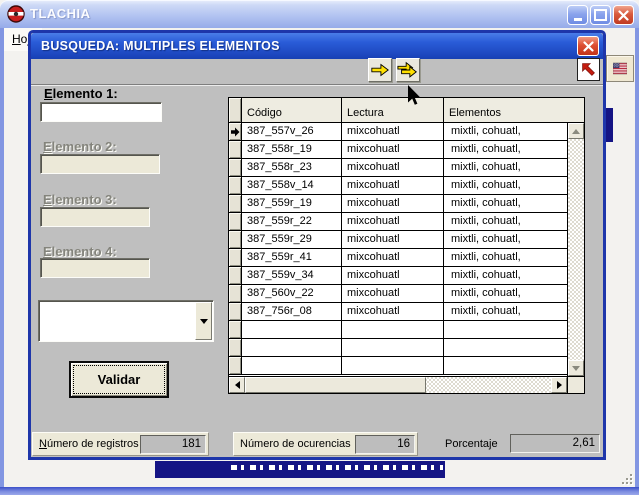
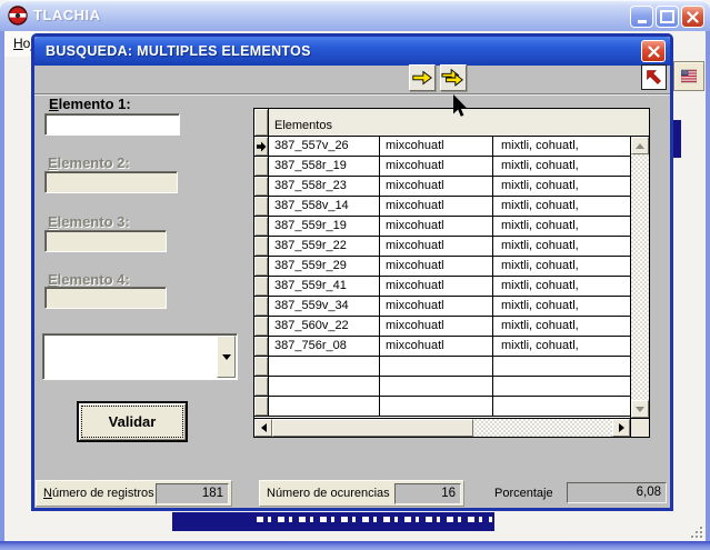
  TLACHIA
  BUSQUEDA: MULTIPLES ELEMENTOS
  Elemento 1:
  Elemento 2:
  Elemento 3:
  Elemento 4:
  Validar
- Código
- Lectura
  Elementos
  387_557v_26
  mixcohuatl
  mixtli, cohuatl,
  387_558r_19
  mixcohuatl
  mixtli, cohuatl,
  387_558r_23
  mixcohuatl
  mixtli, cohuatl,
  387_558v_14
  mixcohuatl
  mixtli, cohuatl,
  387_559r_19
  mixcohuatl
  mixtli, cohuatl,
  387_559r_22
  mixcohuatl
  mixtli, cohuatl,
  387_559r_29
  mixcohuatl
  mixtli, cohuatl,
  387_559r_41
  mixcohuatl
  mixtli, cohuatl,
  387_559v_34
  mixcohuatl
  mixtli, cohuatl,
  387_560v_22
  mixcohuatl
  mixtli, cohuatl,
  387_756r_08
  mixcohuatl
  mixtli, cohuatl,
  Número de registros
  181
  Número de ocurencias
  16
  Porcentaje
- 2,61
+ 6,08
